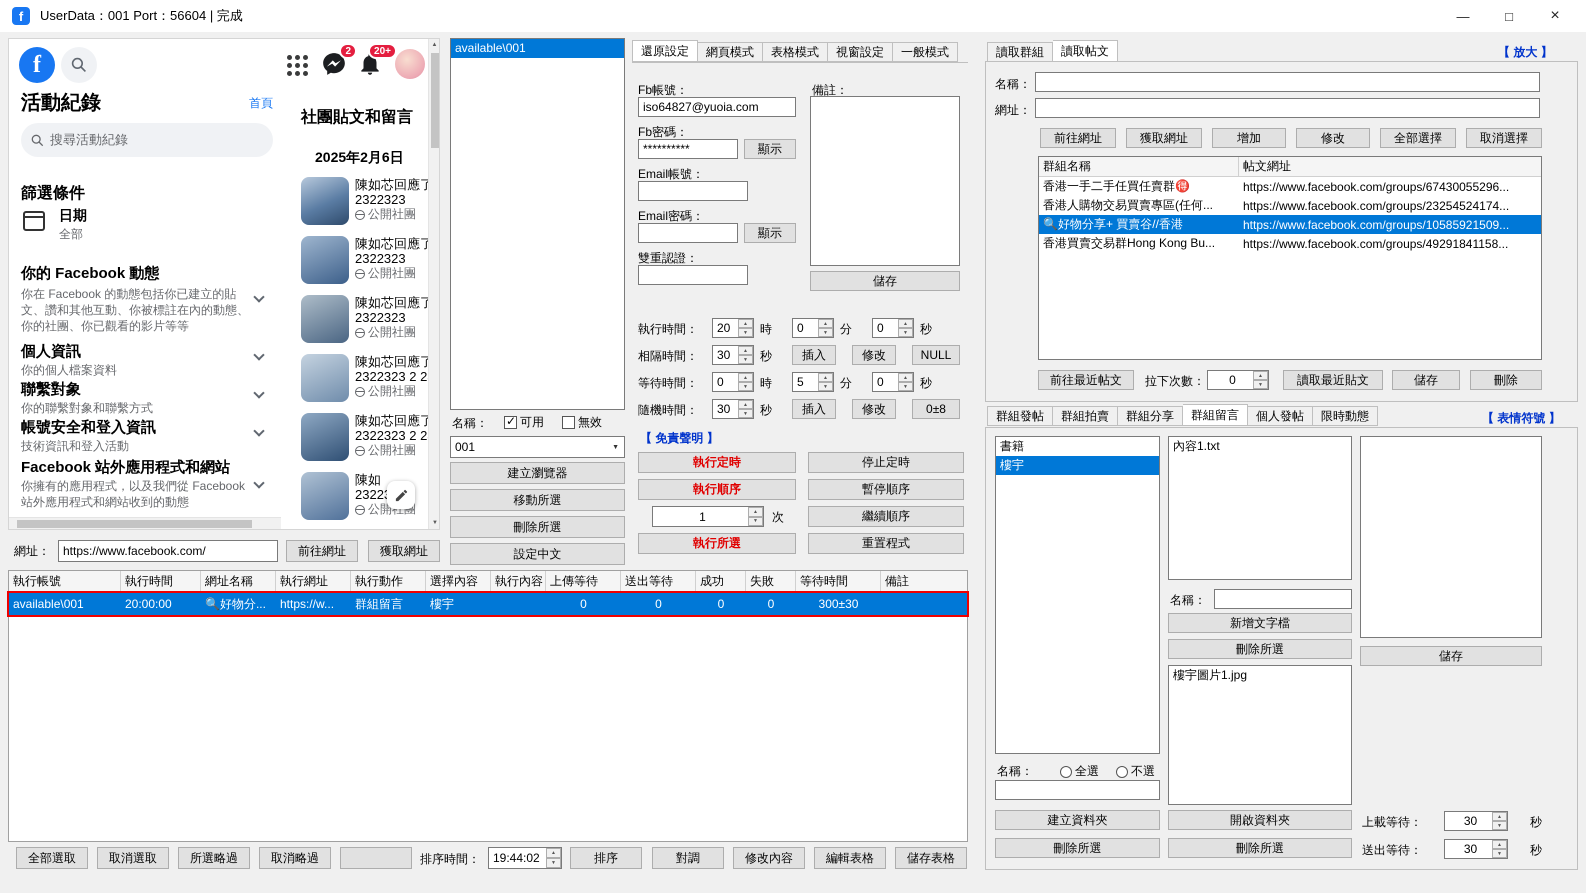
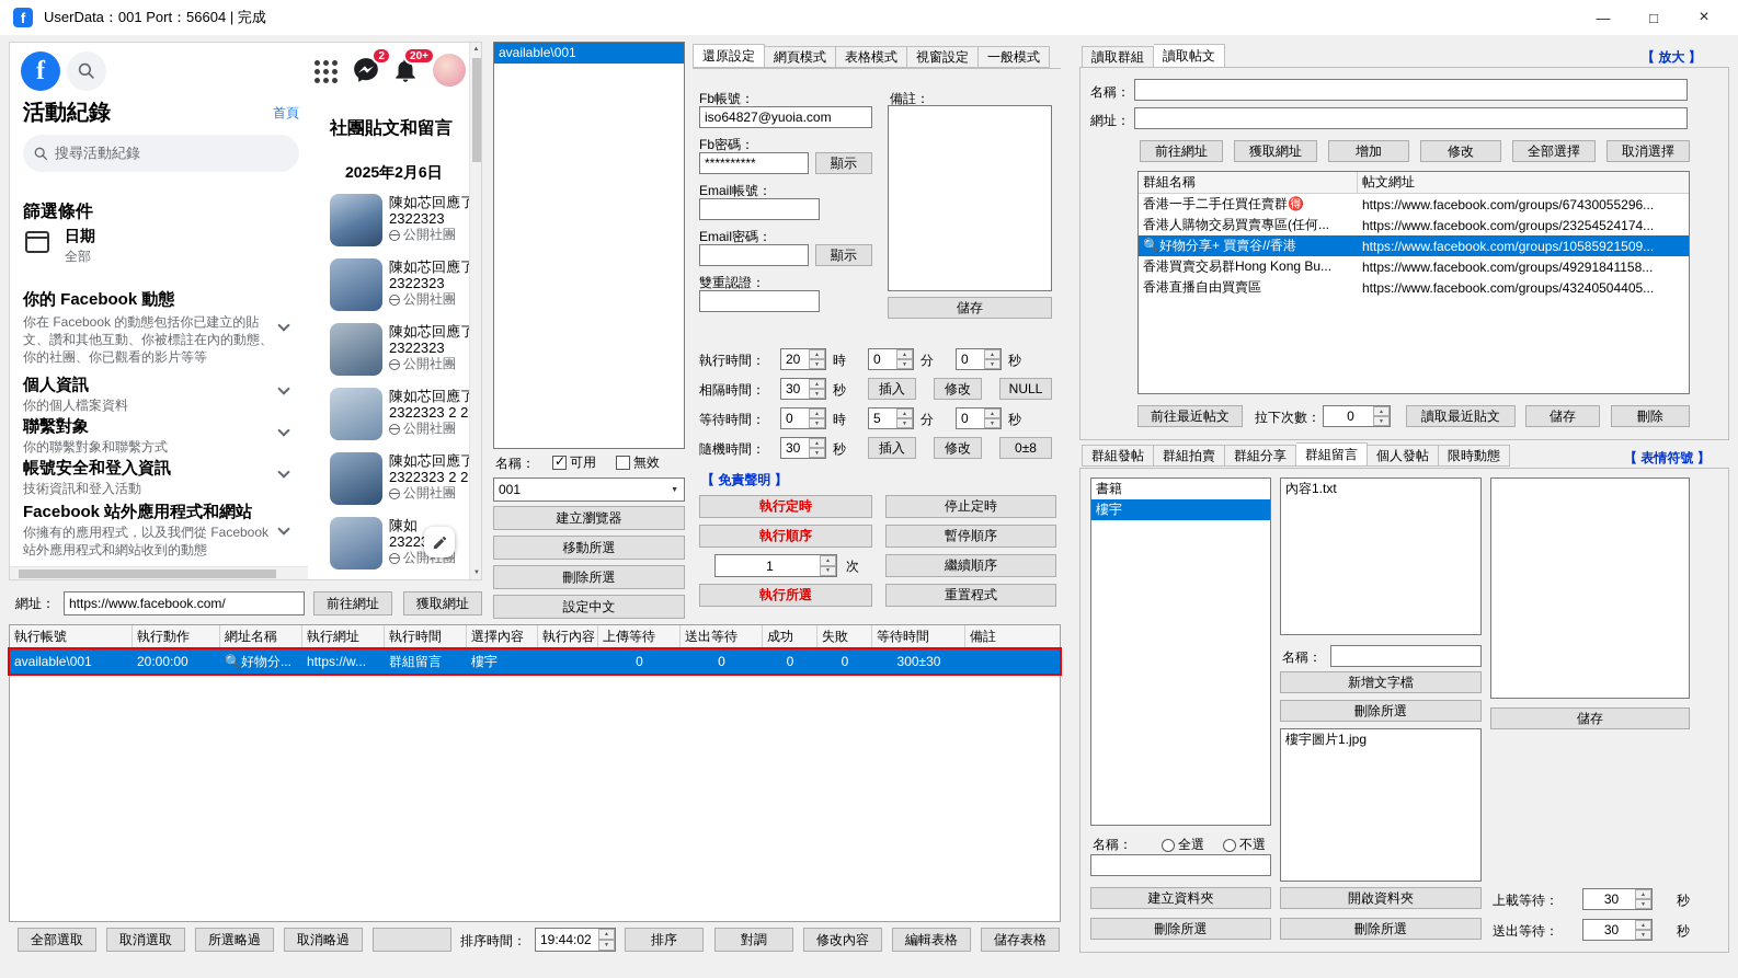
  f
  UserData：001 Port：56604 | 完成
  —
  □
  ×
  f
  2
  20+
  活動紀錄
  首頁
  搜尋活動紀錄
  篩選條件
  日期
  全部
  你的 Facebook 動態
  你在 Facebook 的動態包括你已建立的貼文、讚和其他互動、你被標註在內的動態、你的社團、你已觀看的影片等等
  個人資訊
  你的個人檔案資料
  聯繫對象
  你的聯繫對象和聯繫方式
  帳號安全和登入資訊
  技術資訊和登入活動
  Facebook 站外應用程式和網站
  你擁有的應用程式，以及我們從 Facebook 站外應用程式和網站收到的動態
  社團貼文和留言
  2025年2月6日
  陳如芯回應了
  2322323
  公開社團
  陳如芯回應了
  2322323
  公開社團
  陳如芯回應了
  2322323
  公開社團
  陳如芯回應了
  2322323 2 2
  公開社團
  陳如芯回應了
  2322323 2 2
  公開社團
  陳如
  公開社團
  網址：
  https://www.facebook.com/
  前往網址
  獲取網址
  available\001
  名稱：
  可用
  無效
  001
  建立瀏覽器
  移動所選
  刪除所選
  設定中文
  還原設定
  網頁模式
  表格模式
  視窗設定
  一般模式
  Fb帳號：
  iso64827@yuoia.com
  Fb密碼：
  **********
  顯示
  Email帳號：
  Email密碼：
  顯示
  雙重認證：
  備註：
  儲存
  執行時間：
  20
  時
  0
  分
  0
  秒
  相隔時間：
  30
  秒
  插入
  修改
  NULL
  等待時間：
  0
  時
  5
  分
  0
  秒
  隨機時間：
  30
  秒
  插入
  修改
  0±8
  【 免責聲明 】
  執行定時
  停止定時
  執行順序
  暫停順序
  1
  次
  繼續順序
  執行所選
  重置程式
  讀取群組
  讀取帖文
  【 放大 】
  名稱：
  網址：
  前往網址
  獲取網址
  增加
  修改
  全部選擇
  取消選擇
  群組名稱
  帖文網址
  香港一手二手任買任賣群🉐
  https://www.facebook.com/groups/67430055296...
  香港人購物交易買賣專區(任何...
  https://www.facebook.com/groups/23254524174...
  🔍好物分享+ 買賣谷//香港
  https://www.facebook.com/groups/10585921509...
  香港買賣交易群Hong Kong Bu...
  https://www.facebook.com/groups/49291841158...
+ 香港直播自由買賣區
+ https://www.facebook.com/groups/43240504405...
  前往最近帖文
  拉下次數：
  0
  讀取最近貼文
  儲存
  刪除
  群組發帖
  群組拍賣
  群組分享
  群組留言
  個人發帖
  限時動態
  【 表情符號 】
  書籍
  樓宇
  名稱：
  全選
  不選
  建立資料夾
  刪除所選
  內容1.txt
  名稱：
  新增文字檔
  刪除所選
  樓宇圖片1.jpg
  開啟資料夾
  刪除所選
  儲存
  上載等待：
  30
  秒
  送出等待：
  30
  秒
  執行帳號
- 執行時間
+ 執行動作
  網址名稱
  執行網址
- 執行動作
+ 執行時間
  選擇內容
  執行內容
  上傳等待
  送出等待
  成功
  失敗
  等待時間
  備註
  available\001
  20:00:00
  🔍好物分...
  https://w...
  群組留言
  樓宇
  0
  0
  0
  0
  300±30
  全部選取
  取消選取
  所選略過
  取消略過
  排序時間：
  19:44:02
  排序
  對調
  修改內容
  編輯表格
  儲存表格
